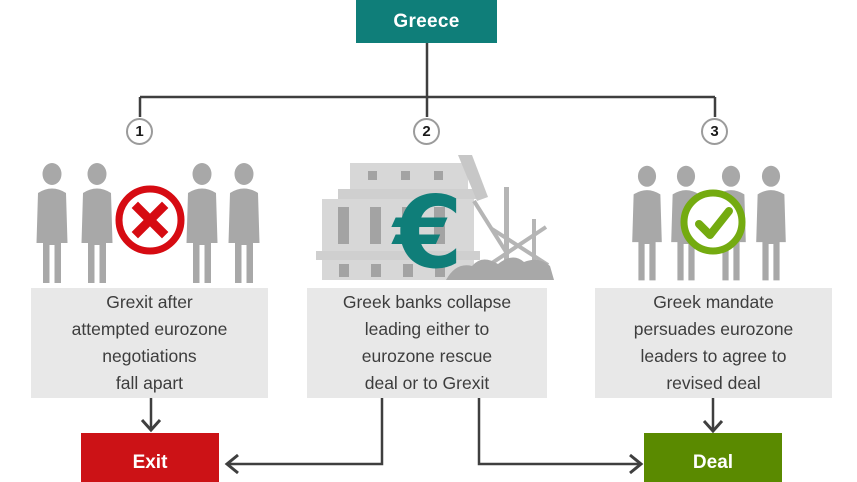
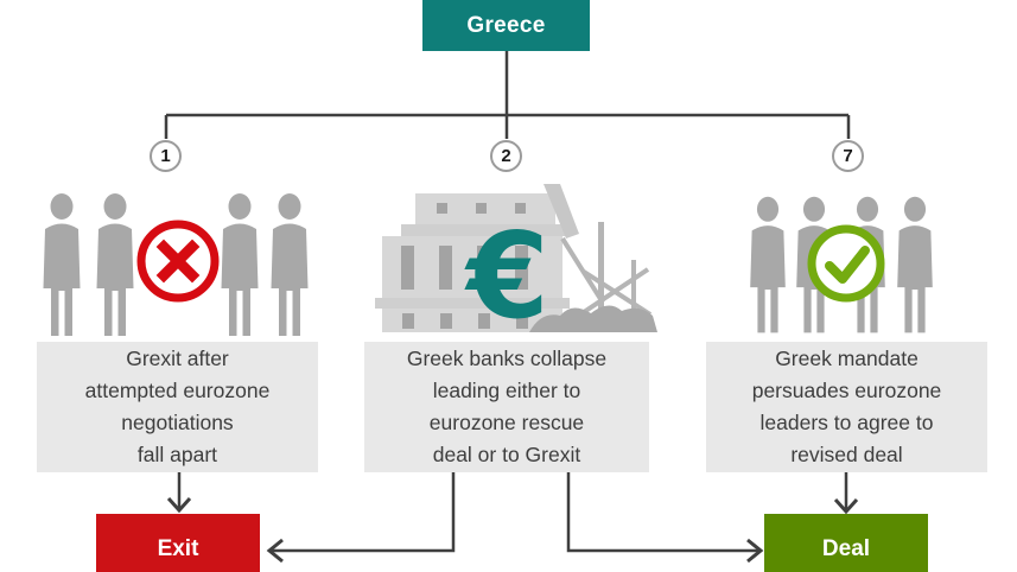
  Greece
  1
  2
- 3
+ 7
  €
  Grexit after
  attempted eurozone
  negotiations
  fall apart
  Greek banks collapse
  leading either to
  eurozone rescue
  deal or to Grexit
  Greek mandate
  persuades eurozone
  leaders to agree to
  revised deal
  Exit
  Deal
